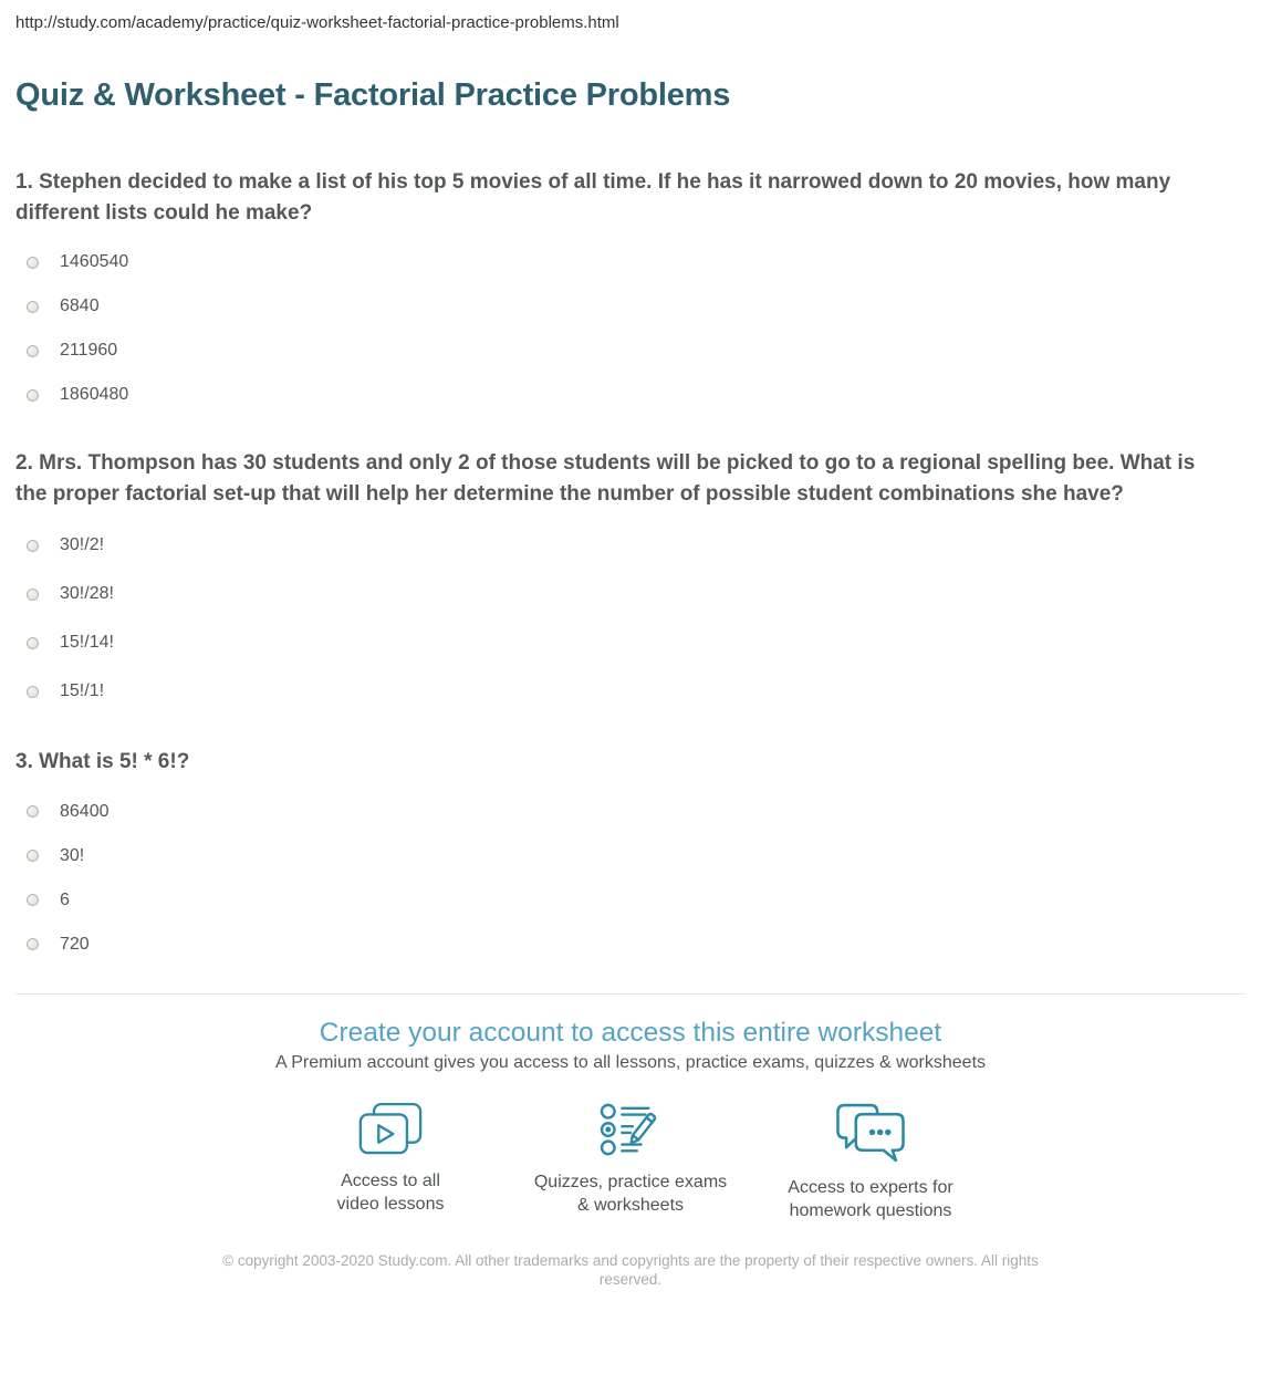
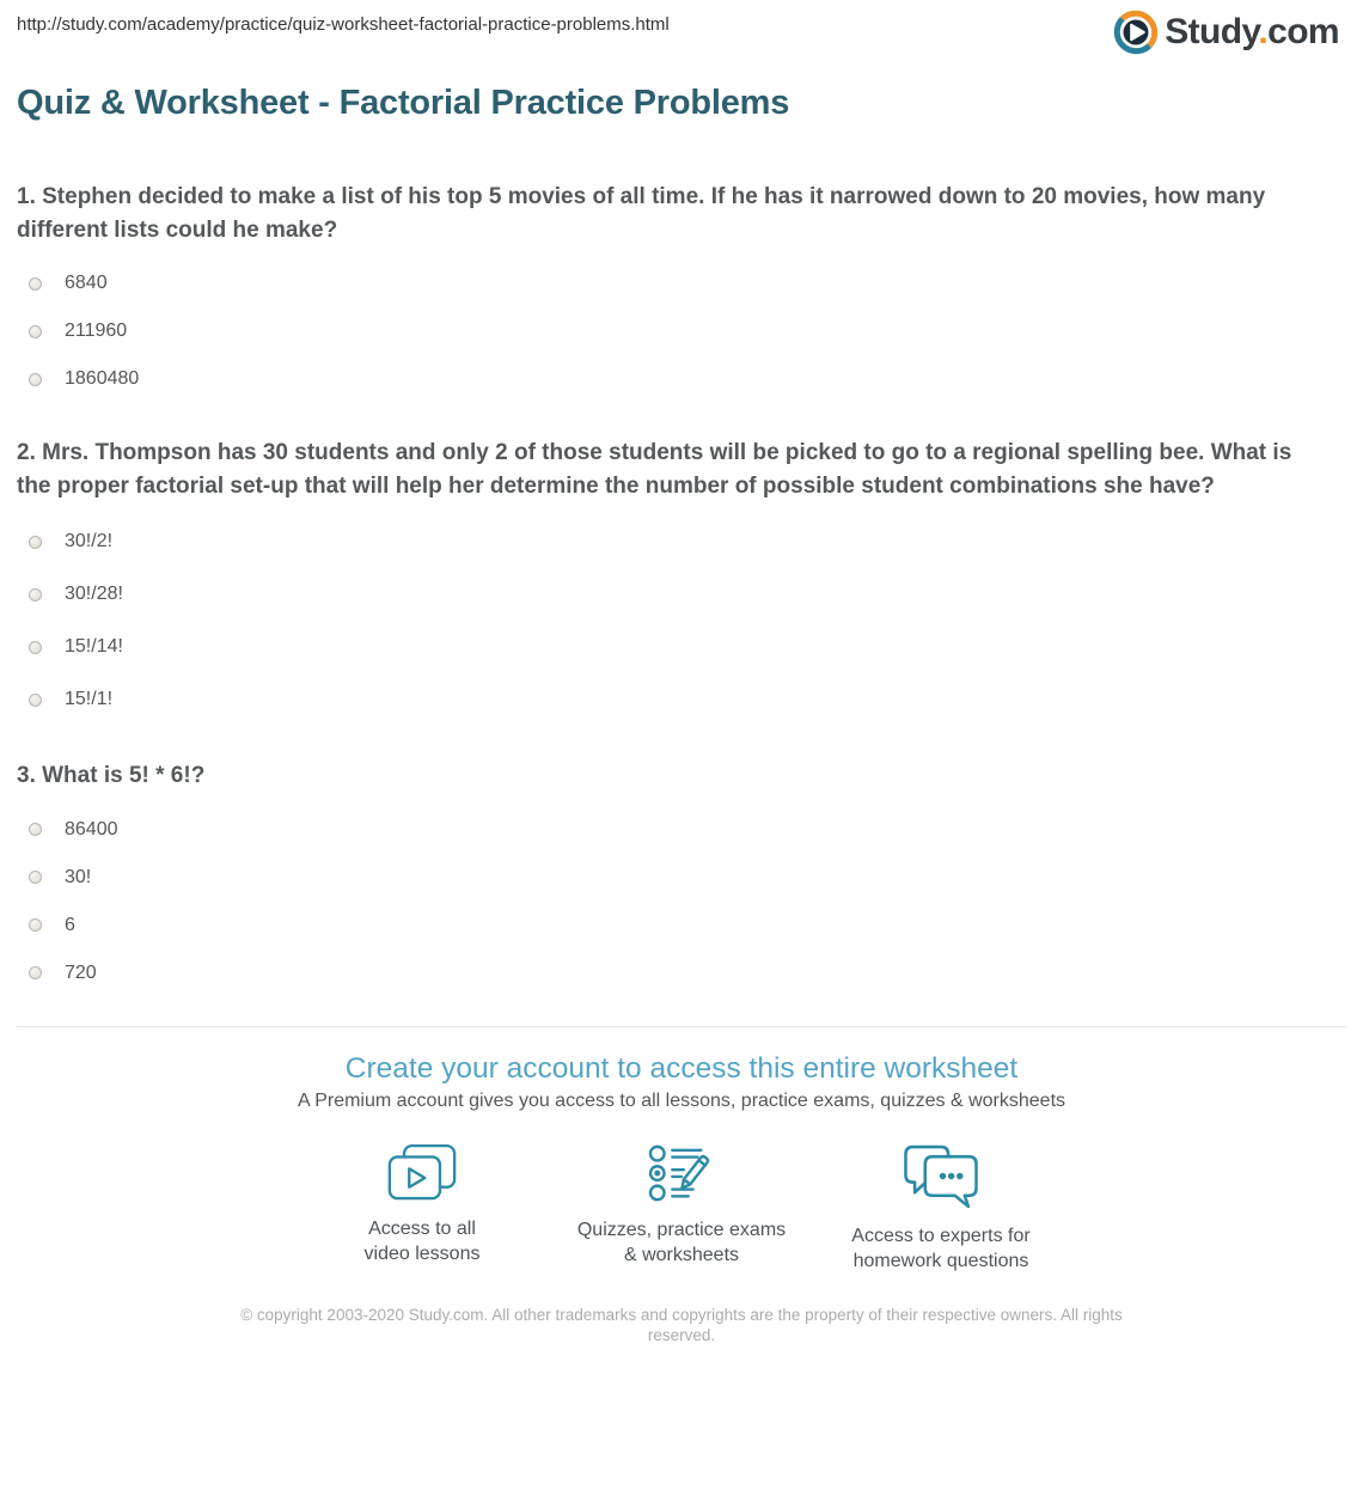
  http://study.com/academy/practice/quiz-worksheet-factorial-practice-problems.html
+ Study.com
  Quiz & Worksheet - Factorial Practice Problems
  1. Stephen decided to make a list of his top 5 movies of all time. If he has it narrowed down to 20 movies, how many different lists could he make?
- 1460540
  6840
  211960
  1860480
  2. Mrs. Thompson has 30 students and only 2 of those students will be picked to go to a regional spelling bee. What is the proper factorial set-up that will help her determine the number of possible student combinations she have?
  30!/2!
  30!/28!
  15!/14!
  15!/1!
  3. What is 5! * 6!?
  86400
  30!
  6
  720
  Create your account to access this entire worksheet
  A Premium account gives you access to all lessons, practice exams, quizzes & worksheets
  Access to all
  video lessons
  Quizzes, practice exams
  & worksheets
  Access to experts for
  homework questions
  © copyright 2003-2020 Study.com. All other trademarks and copyrights are the property of their respective owners. All rights reserved.
